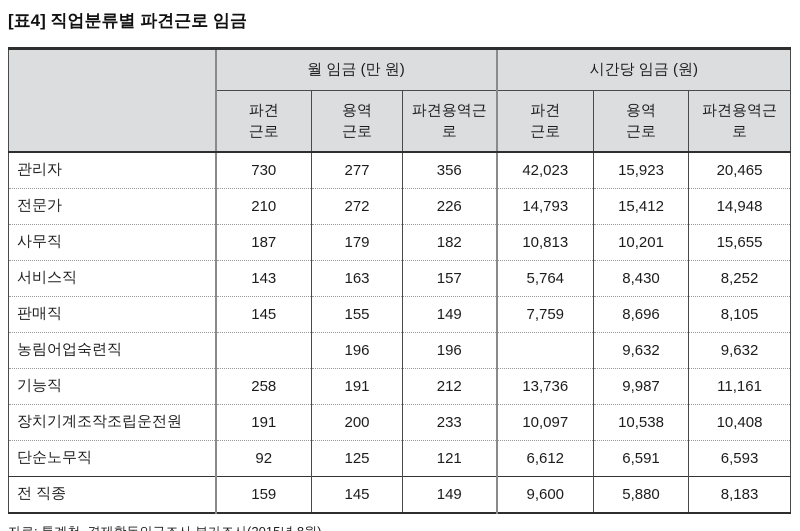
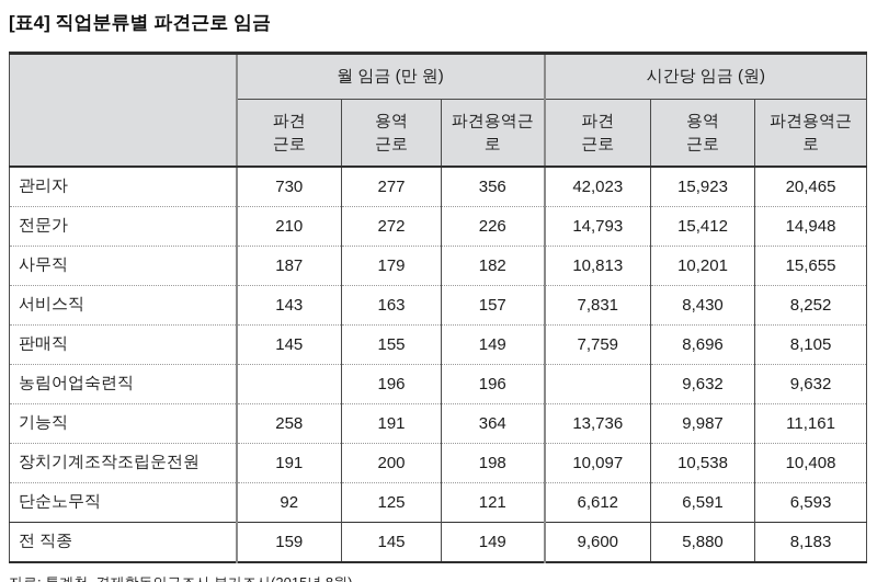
  [표4] 직업분류별 파견근로 임금
  	월 임금 (만 원)	시간당 임금 (원)
  파견 근로	용역 근로	파견용역근 로	파견 근로	용역 근로	파견용역근 로
  관리자	730	277	356	42,023	15,923	20,465
  전문가	210	272	226	14,793	15,412	14,948
  사무직	187	179	182	10,813	10,201	15,655
- 서비스직	143	163	157	5,764	8,430	8,252
+ 서비스직	143	163	157	7,831	8,430	8,252
  판매직	145	155	149	7,759	8,696	8,105
  농림어업숙련직		196	196		9,632	9,632
- 기능직	258	191	212	13,736	9,987	11,161
+ 기능직	258	191	364	13,736	9,987	11,161
- 장치기계조작조립운전원	191	200	233	10,097	10,538	10,408
+ 장치기계조작조립운전원	191	200	198	10,097	10,538	10,408
  단순노무직	92	125	121	6,612	6,591	6,593
  전 직종	159	145	149	9,600	5,880	8,183
